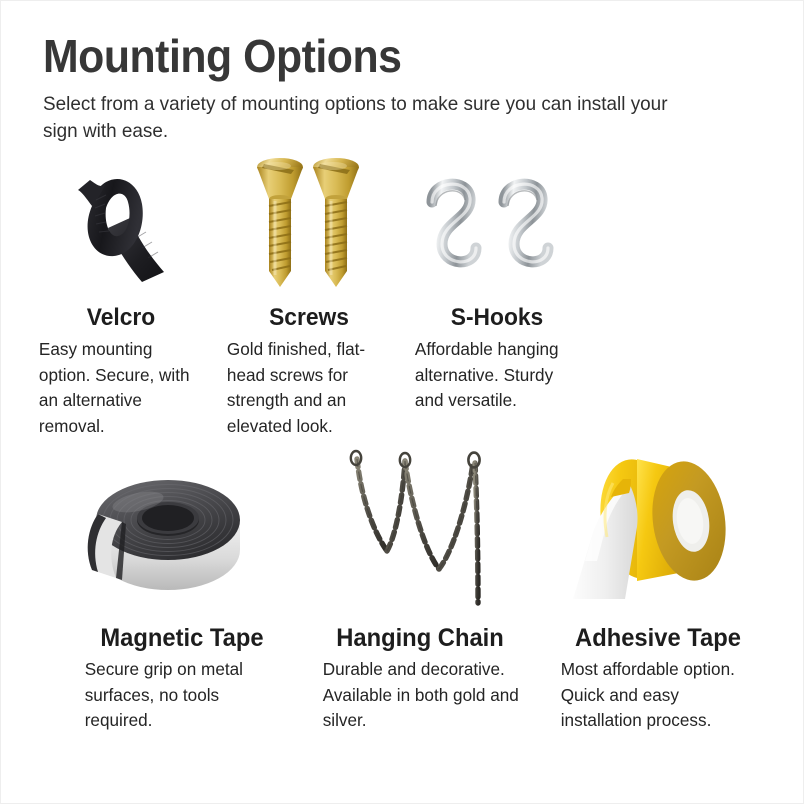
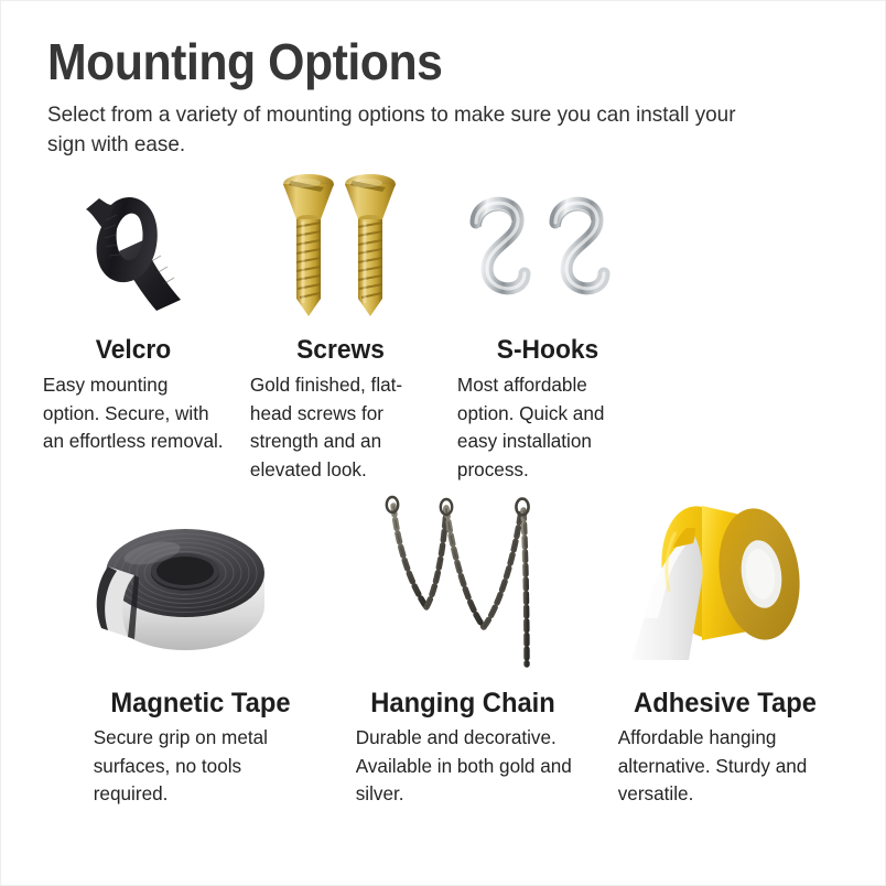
  Mounting Options
  Select from a variety of mounting options to make sure you can install your sign with ease.
  Velcro
- Easy mounting option. Secure, with an alternative removal.
+ Easy mounting option. Secure, with an effortless removal.
  Screws
  Gold finished, flat-head screws for strength and an elevated look.
  S-Hooks
- Affordable hanging alternative. Sturdy and versatile.
+ Most affordable option. Quick and easy installation process.
  Magnetic Tape
  Secure grip on metal surfaces, no tools required.
  Hanging Chain
  Durable and decorative. Available in both gold and silver.
  Adhesive Tape
- Most affordable option. Quick and easy installation process.
+ Affordable hanging alternative. Sturdy and versatile.
